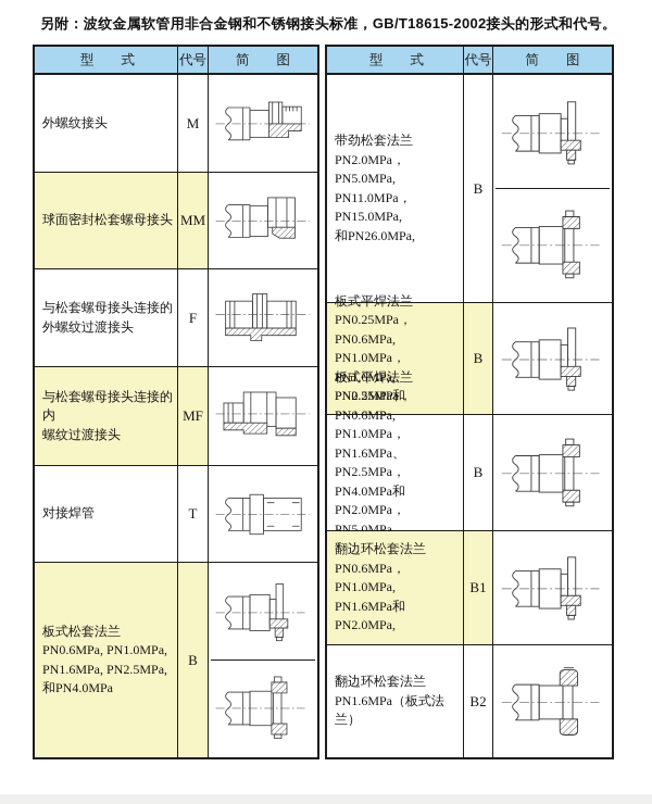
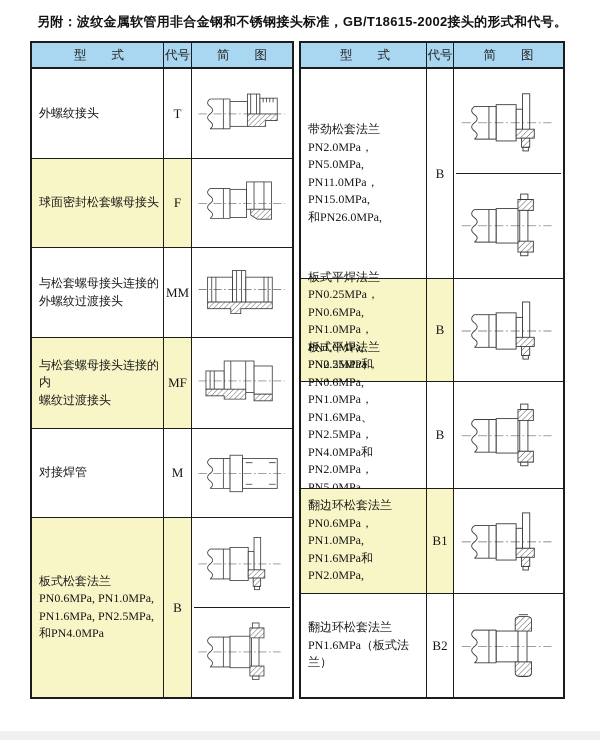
  另附：波纹金属软管用非合金钢和不锈钢接头标准，GB/T18615-2002接头的形式和代号。
  型 式
  代号
  简 图
  外螺纹接头
- M
+ T
  球面密封松套螺母接头
- MM
+ F
  与松套螺母接头连接的
  外螺纹过渡接头
- F
+ MM
  与松套螺母接头连接的内
  螺纹过渡接头
  MF
  对接焊管
- T
+ M
  板式松套法兰
  PN0.6MPa, PN1.0MPa,
  PN1.6MPa, PN2.5MPa,
  和PN4.0MPa
  B
  型 式
  代号
  简 图
  带劲松套法兰
  PN2.0MPa，PN5.0MPa,
  PN11.0MPa，PN15.0MPa,
  和PN26.0MPa,
  B
  板式平焊法兰
  PN0.25MPa，PN0.6MPa,
  PN1.0MPa，PN1.6MPa,
  B
  板式平焊法兰
  PN0.25MPa，PN0.6MPa,
  PN1.0MPa，PN1.6MPa、
  PN2.5MPa，PN4.0MPa和
  PN2.0MPa，PN5.0MPa,
  B
  翻边环松套法兰
  PN0.6MPa，PN1.0MPa,
  PN1.6MPa和PN2.0MPa,
  B1
  翻边环松套法兰
  PN1.6MPa（板式法兰）
  B2
